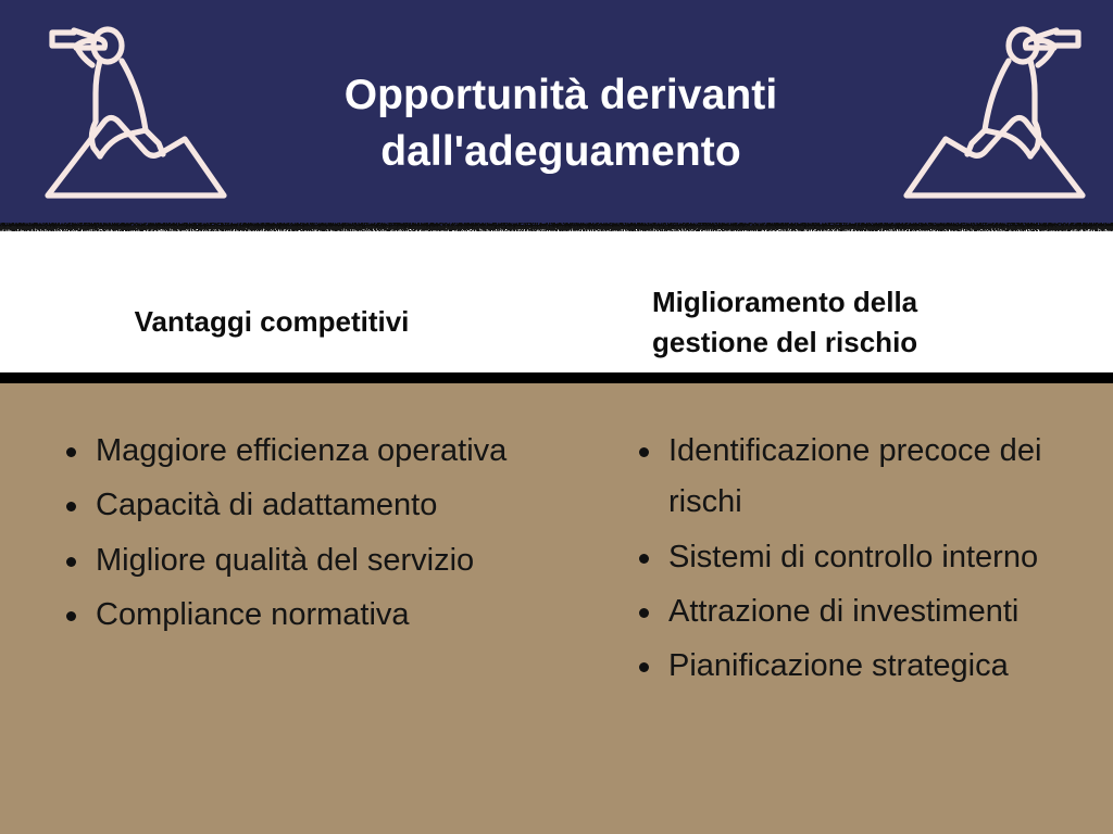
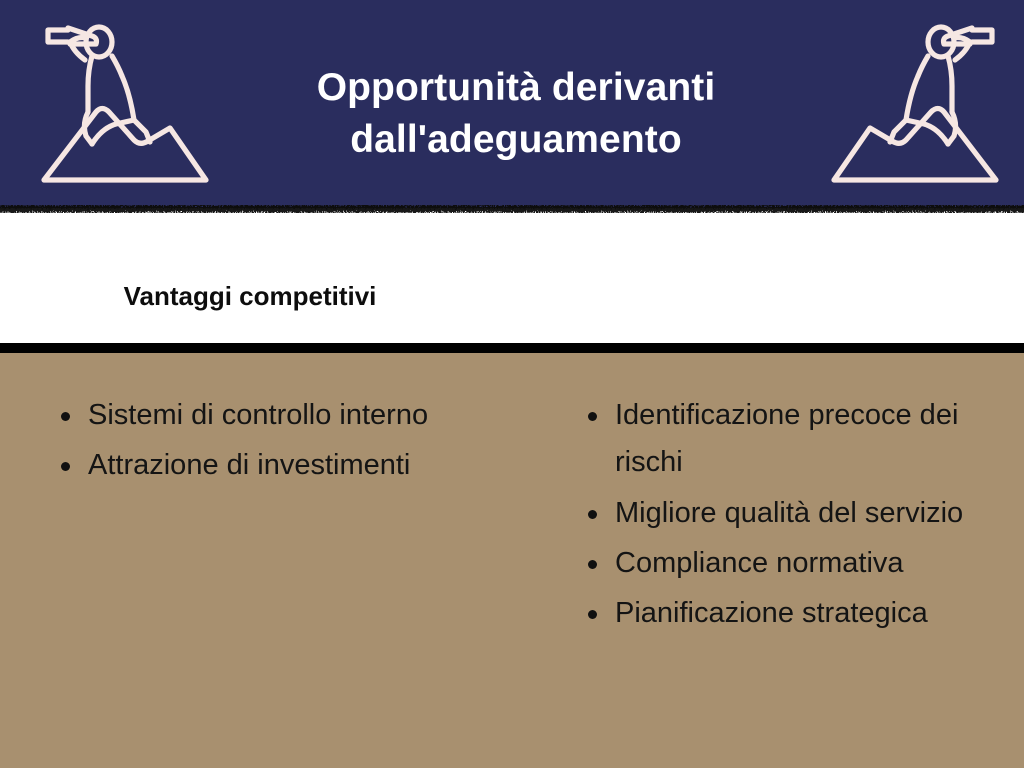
  Opportunità derivanti
  dall'adeguamento
  Vantaggi competitivi
- Miglioramento della
- gestione del rischio
- Maggiore efficienza operativa
- Capacità di adattamento
- Migliore qualità del servizio
+ Sistemi di controllo interno
- Compliance normativa
+ Attrazione di investimenti
  Identificazione precoce dei rischi
- Sistemi di controllo interno
+ Migliore qualità del servizio
- Attrazione di investimenti
+ Compliance normativa
  Pianificazione strategica
